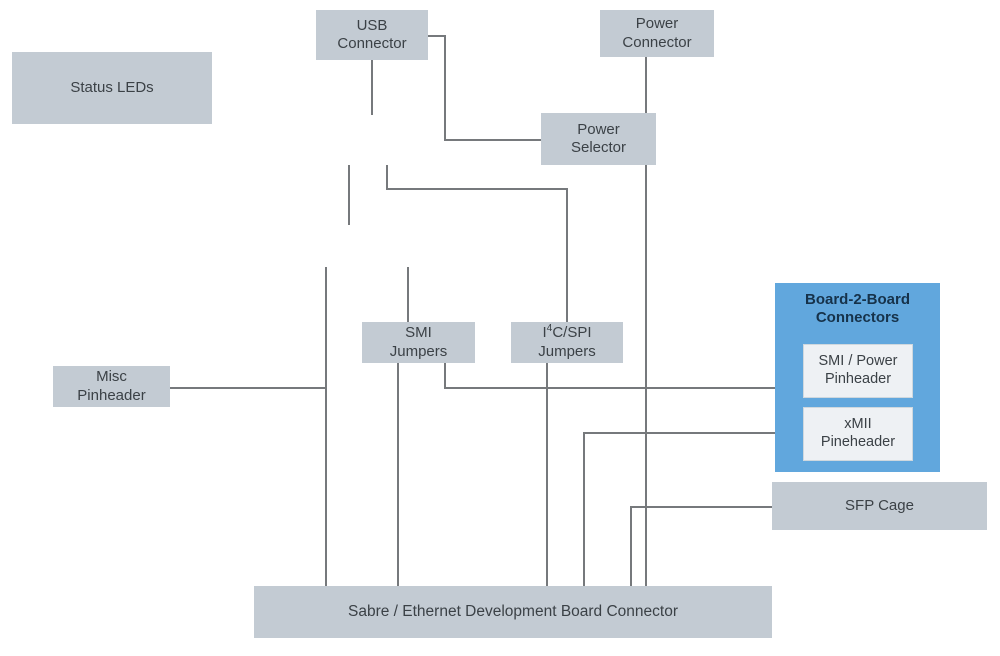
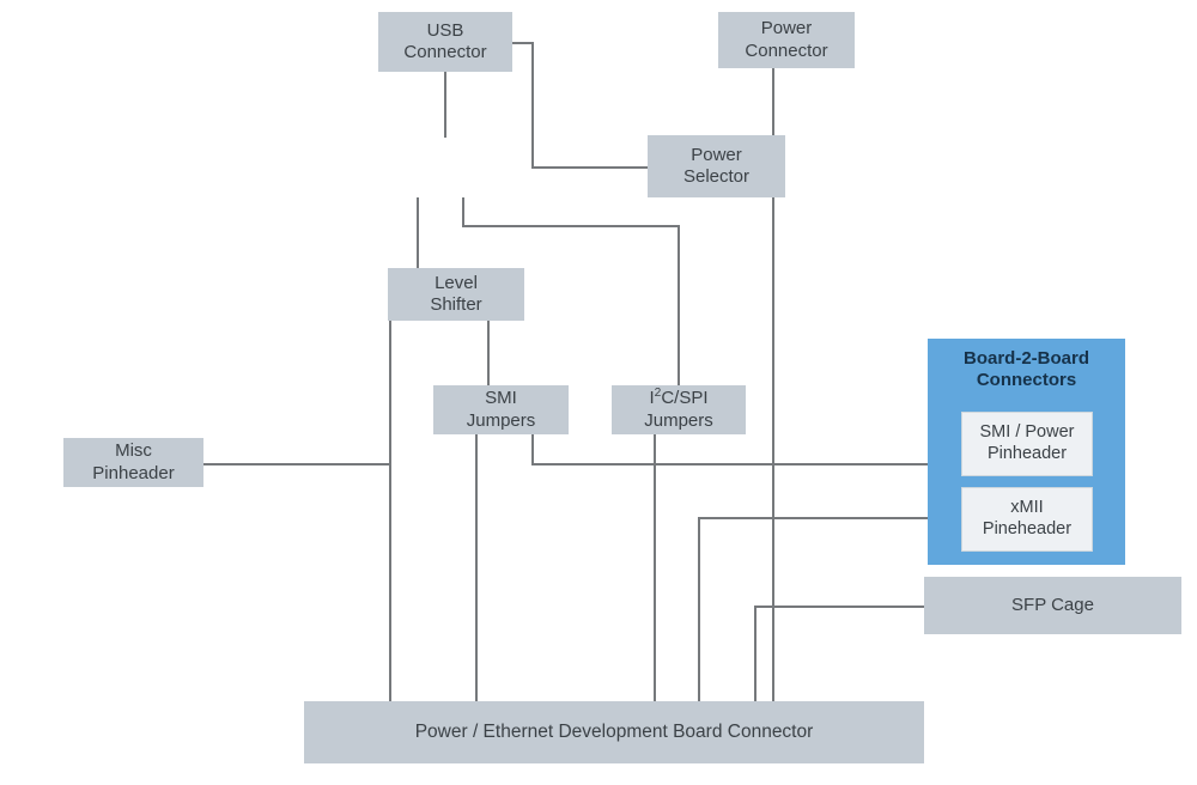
- Status LEDs
  USB
  Connector
  Power
  Connector
  Power
  Selector
+ Level
+ Shifter
  SMI
  Jumpers
- I4C/SPI
+ I2C/SPI
  Jumpers
  Misc
  Pinheader
  SFP Cage
- Sabre / Ethernet Development Board Connector
+ Power / Ethernet Development Board Connector
  Board-2-Board
  Connectors
  SMI / Power
  Pinheader
  xMII
  Pineheader
